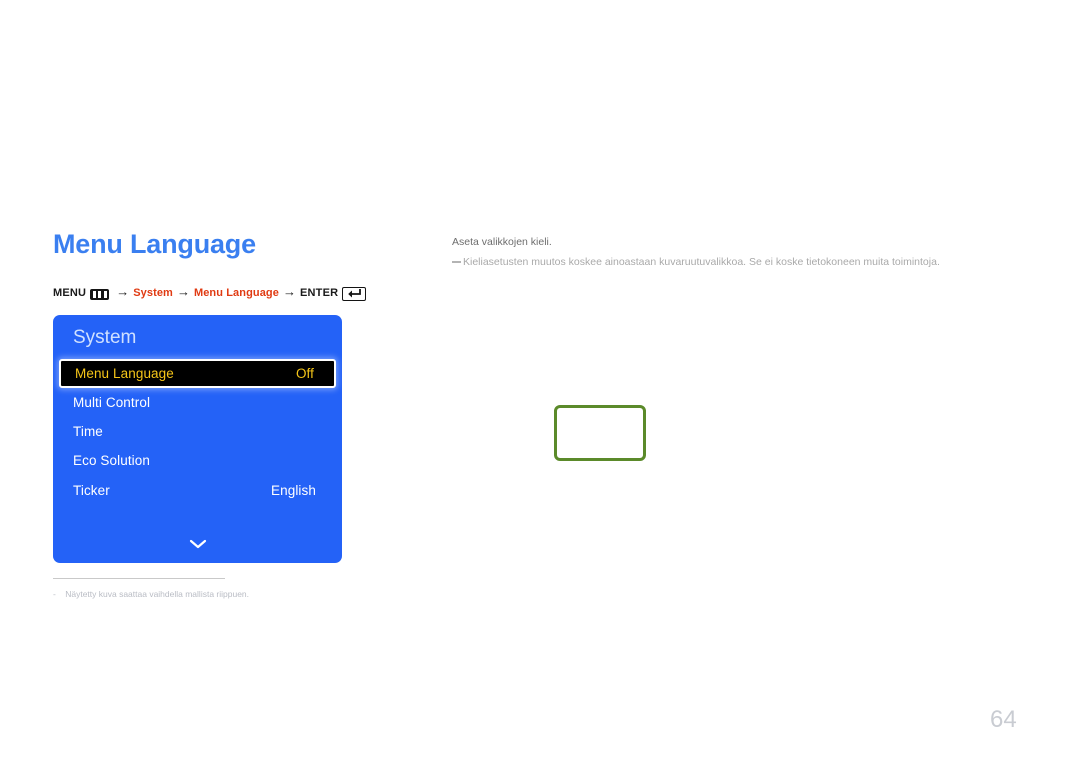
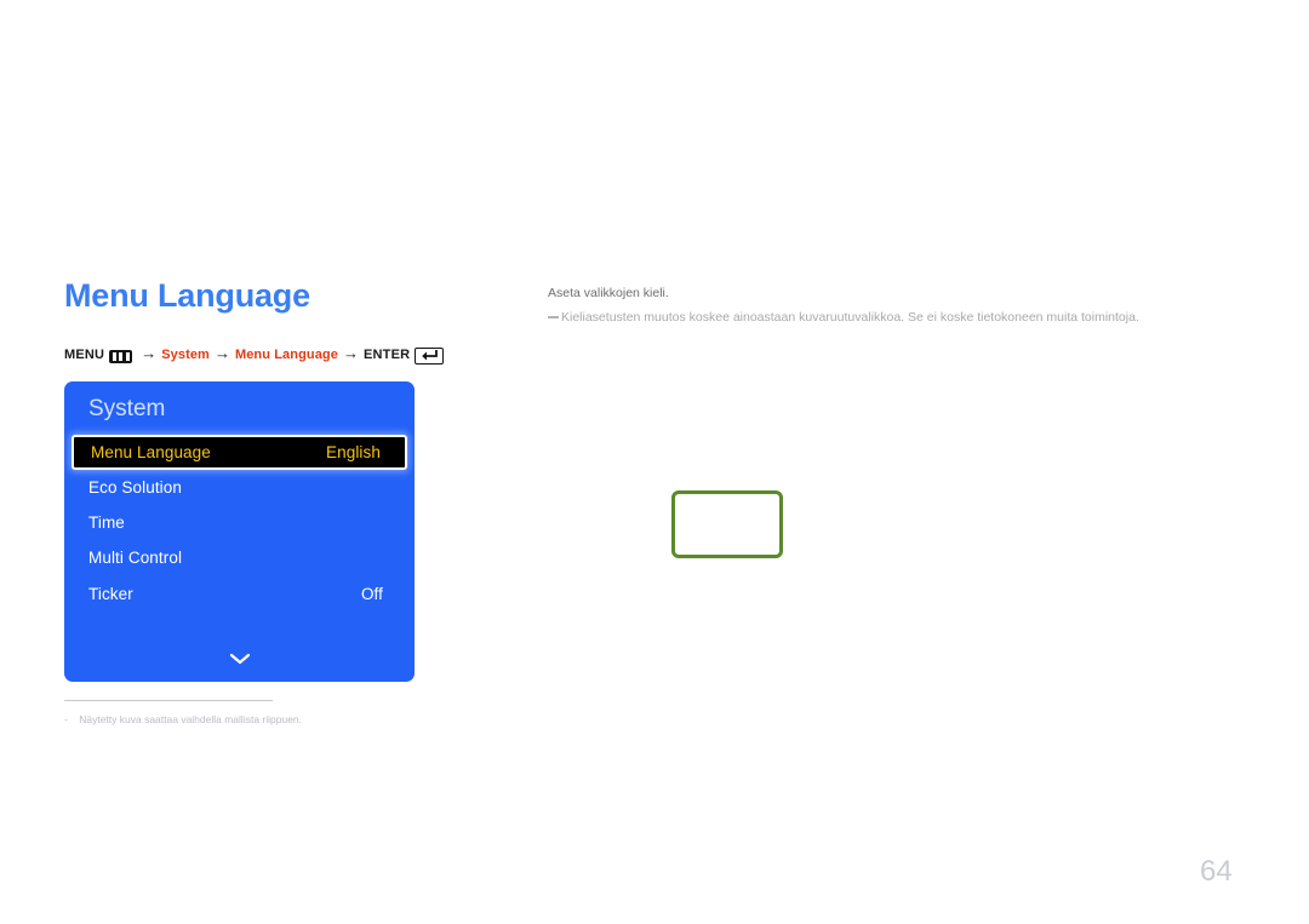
  Menu Language
  MENU
  →
  System
  →
  Menu Language
  →
  ENTER
  System
  Menu Language
- Off
+ English
- Multi Control
+ Eco Solution
  Time
- Eco Solution
+ Multi Control
  Ticker
- English
+ Off
  - Näytetty kuva saattaa vaihdella mallista riippuen.
  Aseta valikkojen kieli.
  Kieliasetusten muutos koskee ainoastaan kuvaruutuvalikkoa. Se ei koske tietokoneen muita toimintoja.
  64
